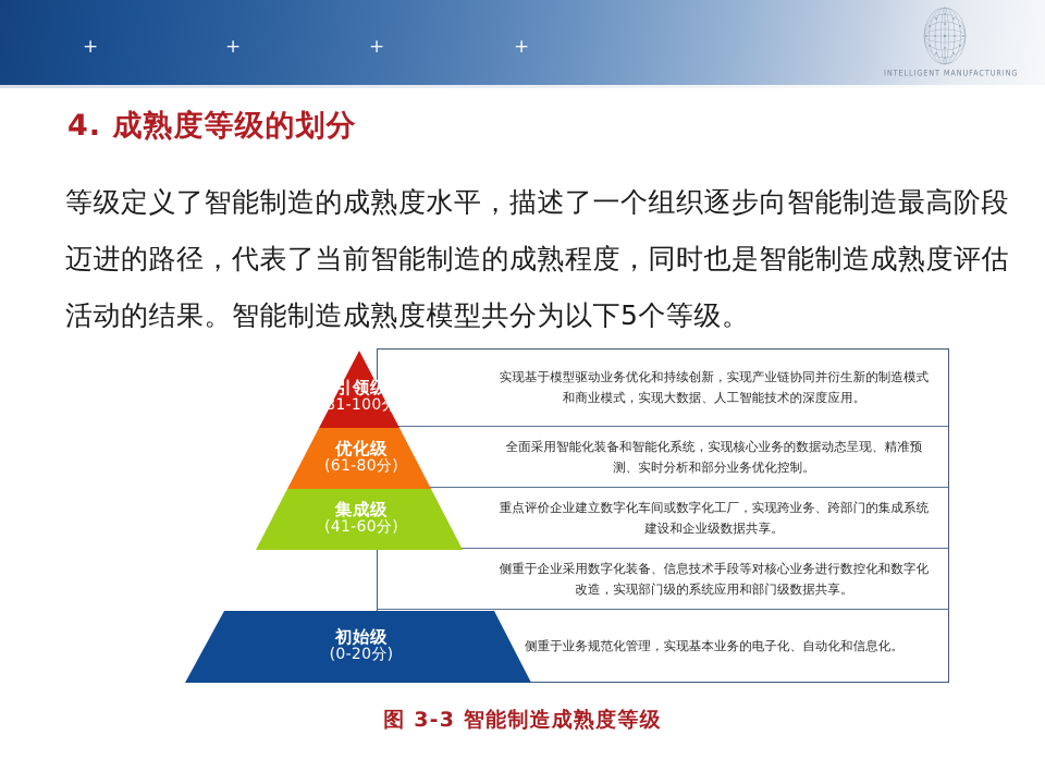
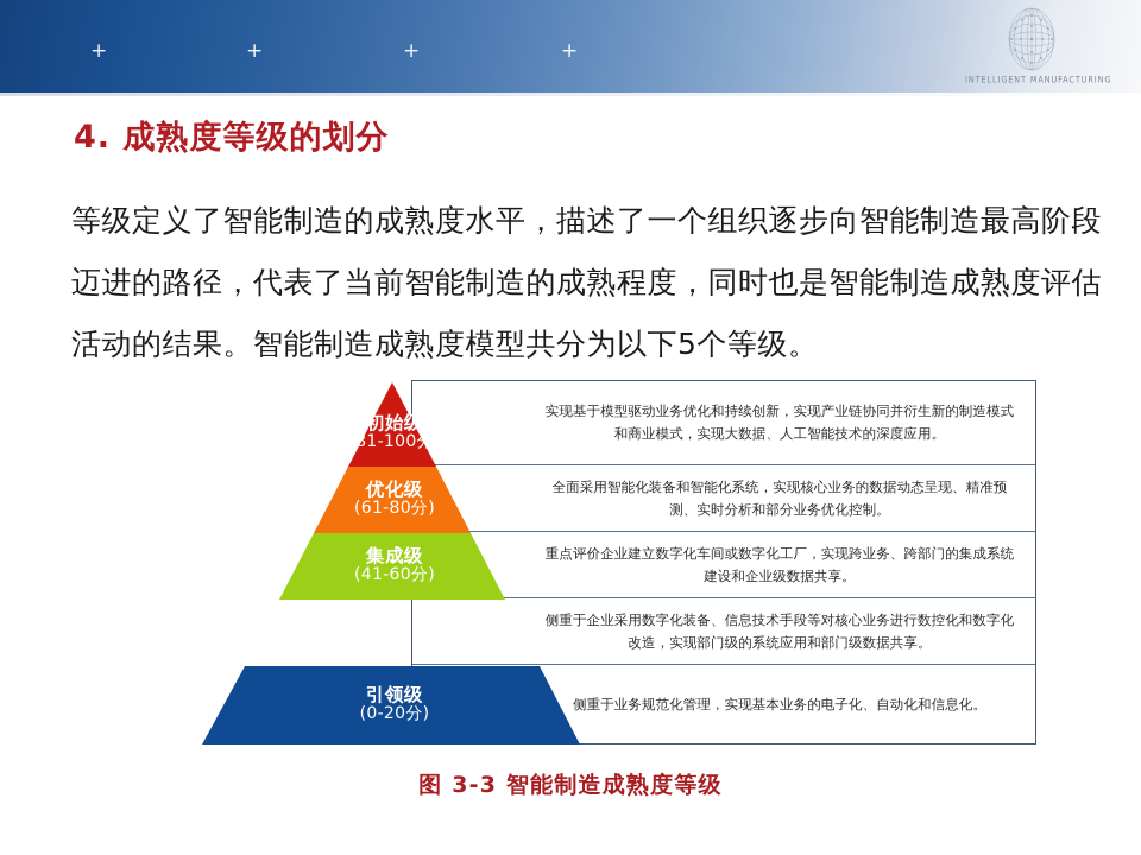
  +
  +
  +
  +
  INTELLIGENT MANUFACTURING
  4. 成熟度等级的划分
  等级定义了智能制造的成熟度水平，描述了一个组织逐步向智能制造最高阶段迈进的路径，代表了当前智能制造的成熟程度，同时也是智能制造成熟度评估活动的结果。智能制造成熟度模型共分为以下5个等级。
  实现基于模型驱动业务优化和持续创新，实现产业链协同并衍生新的制造模式和商业模式，实现大数据、人工智能技术的深度应用。
  全面采用智能化装备和智能化系统，实现核心业务的数据动态呈现、精准预测、实时分析和部分业务优化控制。
  重点评价企业建立数字化车间或数字化工厂，实现跨业务、跨部门的集成系统建设和企业级数据共享。
  侧重于企业采用数字化装备、信息技术手段等对核心业务进行数控化和数字化改造，实现部门级的系统应用和部门级数据共享。
  侧重于业务规范化管理，实现基本业务的电子化、自动化和信息化。
- 引领级
+ 初始级
  (81-100分)
  优化级
  (61-80分)
  集成级
  (41-60分)
- 初始级
+ 引领级
  (0-20分)
  图 3-3 智能制造成熟度等级
